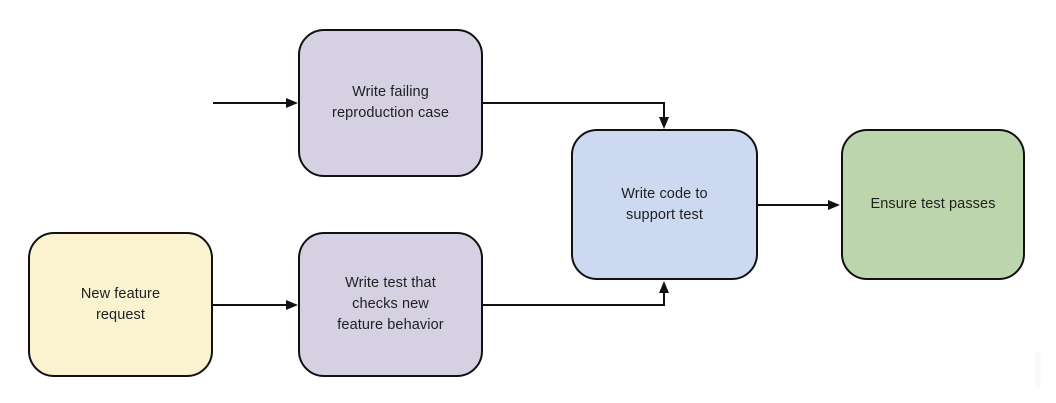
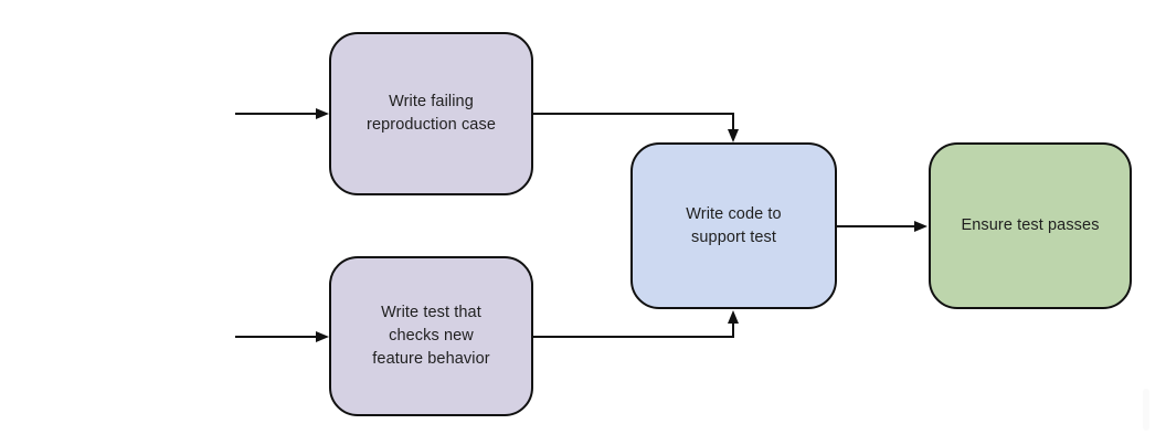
  Write failing
  reproduction case
- New feature
- request
  Write test that
  checks new
  feature behavior
  Write code to
  support test
  Ensure test passes
